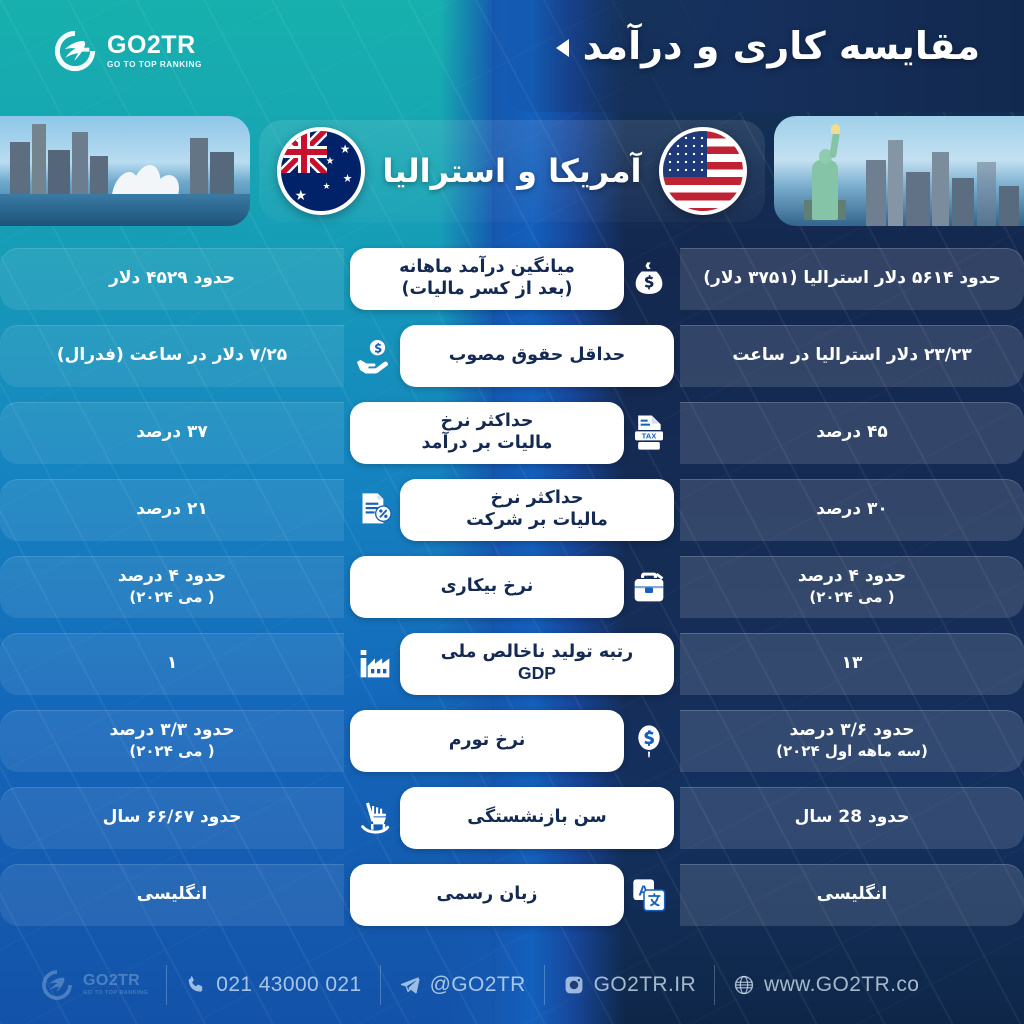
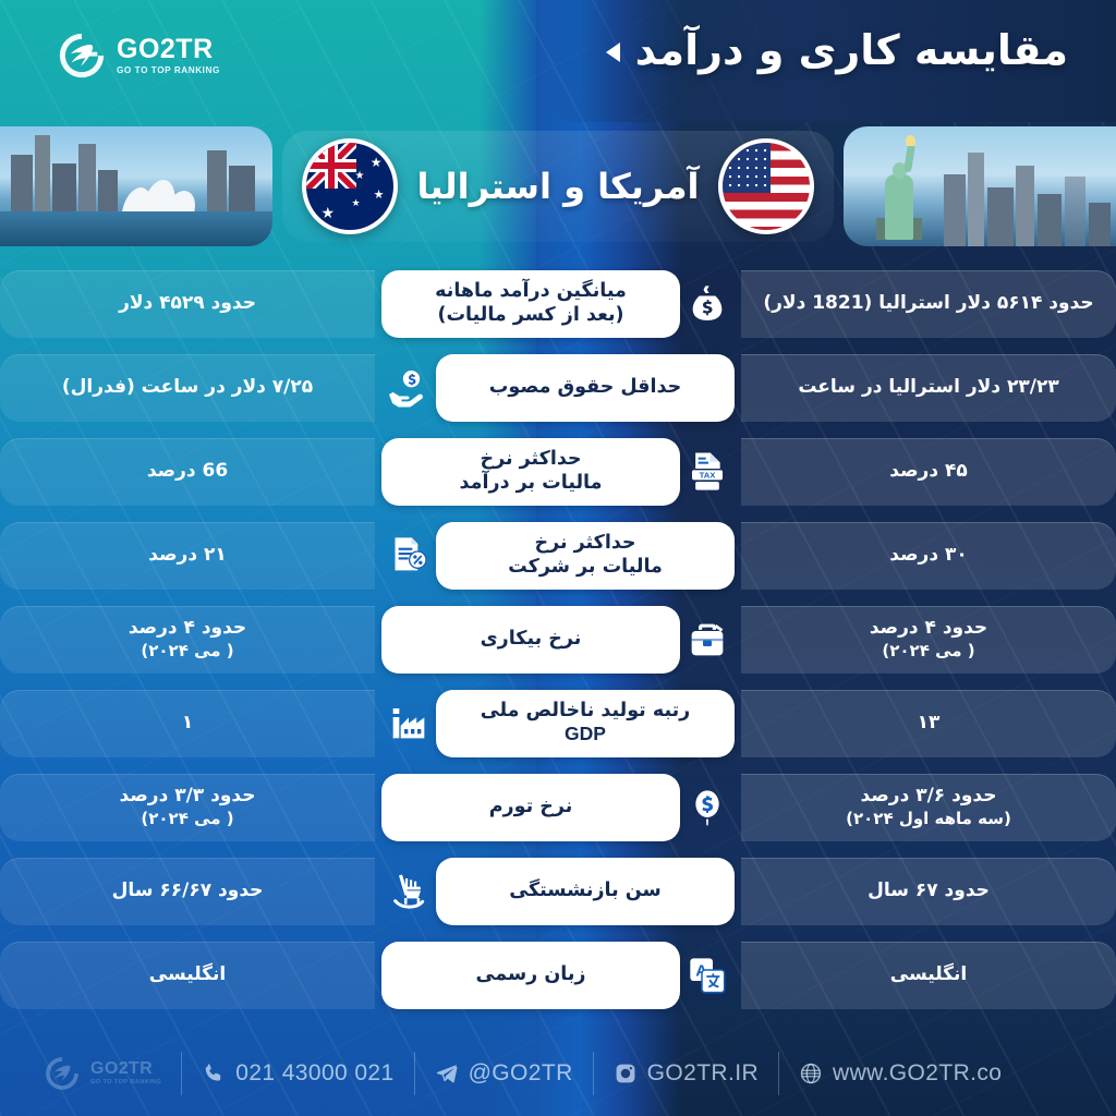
  GO2TR
  GO TO TOP RANKING
  مقایسه کاری و درآمد
  آمریکا و استرالیا
  ★
  ★
  ★
  ★
  ★
- حدود ۵۶۱۴ دلار استرالیا (۳۷۵۱ دلار)
+ حدود ۵۶۱۴ دلار استرالیا (1821 دلار)
  میانگین درآمد ماهانه
  (بعد از کسر مالیات)
  حدود ۴۵۲۹ دلار
  ۲۳/۲۳ دلار استرالیا در ساعت
  حداقل حقوق مصوب
  ۷/۲۵ دلار در ساعت (فدرال)
  ۴۵ درصد
  حداکثر نرخ
  مالیات بر درآمد
  TAX
- ۳۷ درصد
+ 66 درصد
  ۳۰ درصد
  حداکثر نرخ
  مالیات بر شرکت
  ۲۱ درصد
  حدود ۴ درصد
  ( می ۲۰۲۴)
  نرخ بیکاری
  حدود ۴ درصد
  ( می ۲۰۲۴)
  ۱۳
  رتبه تولید ناخالص ملی
  GDP
  ۱
  حدود ۳/۶ درصد
  (سه ماهه اول ۲۰۲۴)
  نرخ تورم
  حدود ۳/۳ درصد
  ( می ۲۰۲۴)
- حدود 28 سال
+ حدود ۶۷ سال
  سن بازنشستگی
  حدود ۶۶/۶۷ سال
  انگلیسی
  زبان رسمی
  انگلیسی
  GO2TR
  021 43000 021
  @GO2TR
  GO2TR.IR
  www.GO2TR.co
